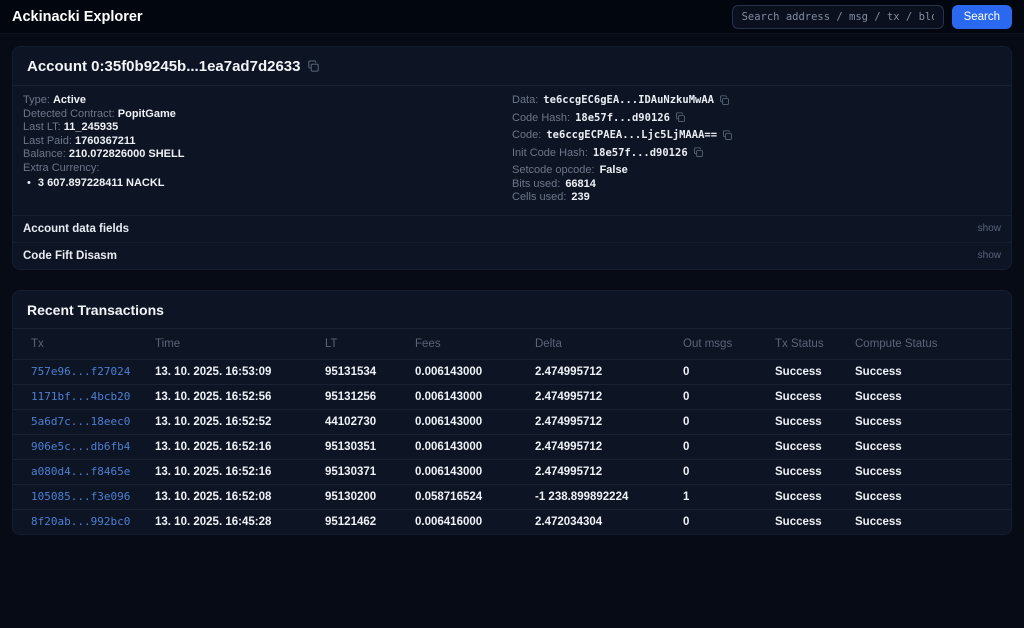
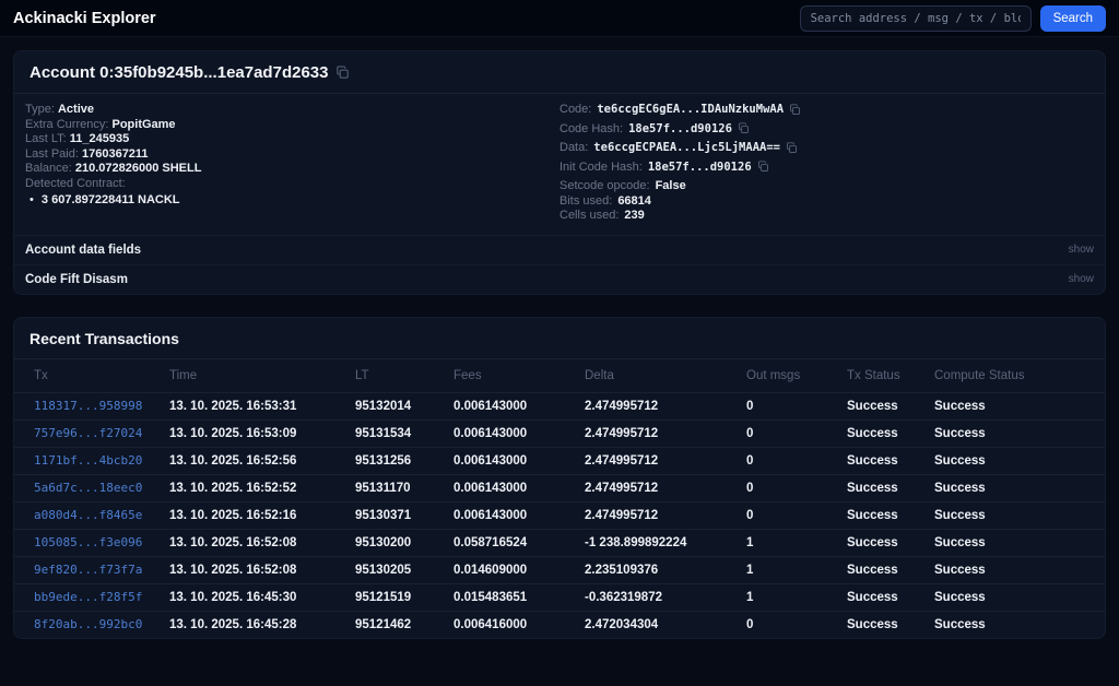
  Ackinacki Explorer
  Search address / msg / tx / bl
  Search
  Account 0:35f0b9245b...1ea7ad7d2633
  Type: Active
- Detected Contract: PopitGame
+ Extra Currency: PopitGame
  Last LT: 11_245935
  Last Paid: 1760367211
  Balance: 210.072826000 SHELL
- Extra Currency:
+ Detected Contract:
  • 3 607.897228411 NACKL
- Data:
+ Code:
  te6ccgEC6gEA...IDAuNzkuMwAA
  Code Hash:
  18e57f...d90126
- Code:
+ Data:
  te6ccgECPAEA...Ljc5LjMAAA==
  Init Code Hash:
  18e57f...d90126
  Setcode opcode:
  False
  Bits used:
  66814
  Cells used:
  239
  Account data fields
  show
  Code Fift Disasm
  show
  Recent Transactions
  Tx	Time	LT	Fees	Delta	Out msgs	Tx Status	Compute Status
+ 118317...958998	13. 10. 2025. 16:53:31	95132014	0.006143000	2.474995712	0	Success	Success
  757e96...f27024	13. 10. 2025. 16:53:09	95131534	0.006143000	2.474995712	0	Success	Success
  1171bf...4bcb20	13. 10. 2025. 16:52:56	95131256	0.006143000	2.474995712	0	Success	Success
- 5a6d7c...18eec0	13. 10. 2025. 16:52:52	44102730	0.006143000	2.474995712	0	Success	Success
+ 5a6d7c...18eec0	13. 10. 2025. 16:52:52	95131170	0.006143000	2.474995712	0	Success	Success
- 906e5c...db6fb4	13. 10. 2025. 16:52:16	95130351	0.006143000	2.474995712	0	Success	Success
  a080d4...f8465e	13. 10. 2025. 16:52:16	95130371	0.006143000	2.474995712	0	Success	Success
  105085...f3e096	13. 10. 2025. 16:52:08	95130200	0.058716524	-1 238.899892224	1	Success	Success
+ 9ef820...f73f7a	13. 10. 2025. 16:52:08	95130205	0.014609000	2.235109376	1	Success	Success
+ bb9ede...f28f5f	13. 10. 2025. 16:45:30	95121519	0.015483651	-0.362319872	1	Success	Success
  8f20ab...992bc0	13. 10. 2025. 16:45:28	95121462	0.006416000	2.472034304	0	Success	Success
